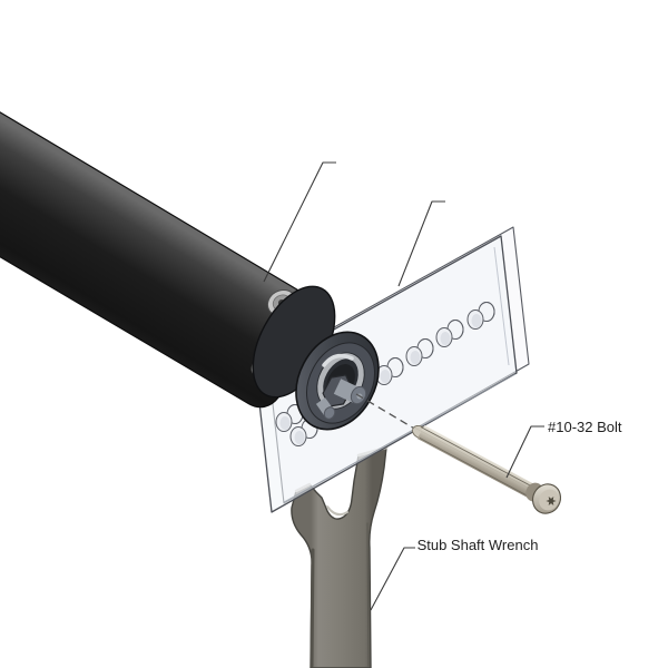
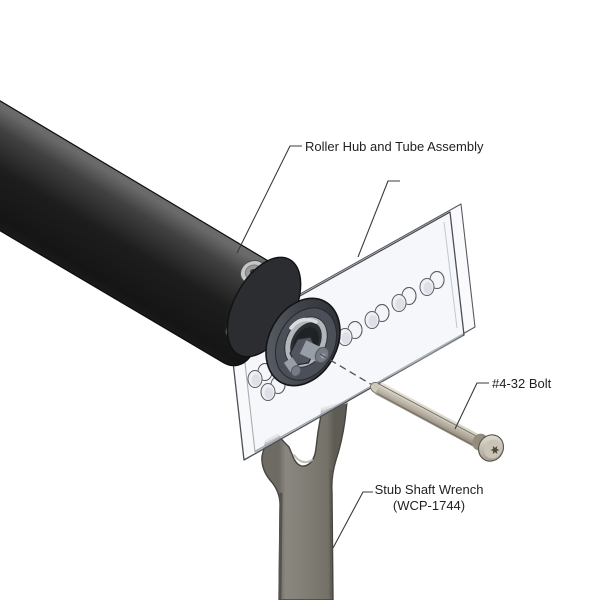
+ Roller Hub and Tube Assembly
- #10-32 Bolt
+ #4-32 Bolt
  Stub Shaft Wrench
+ (WCP-1744)
